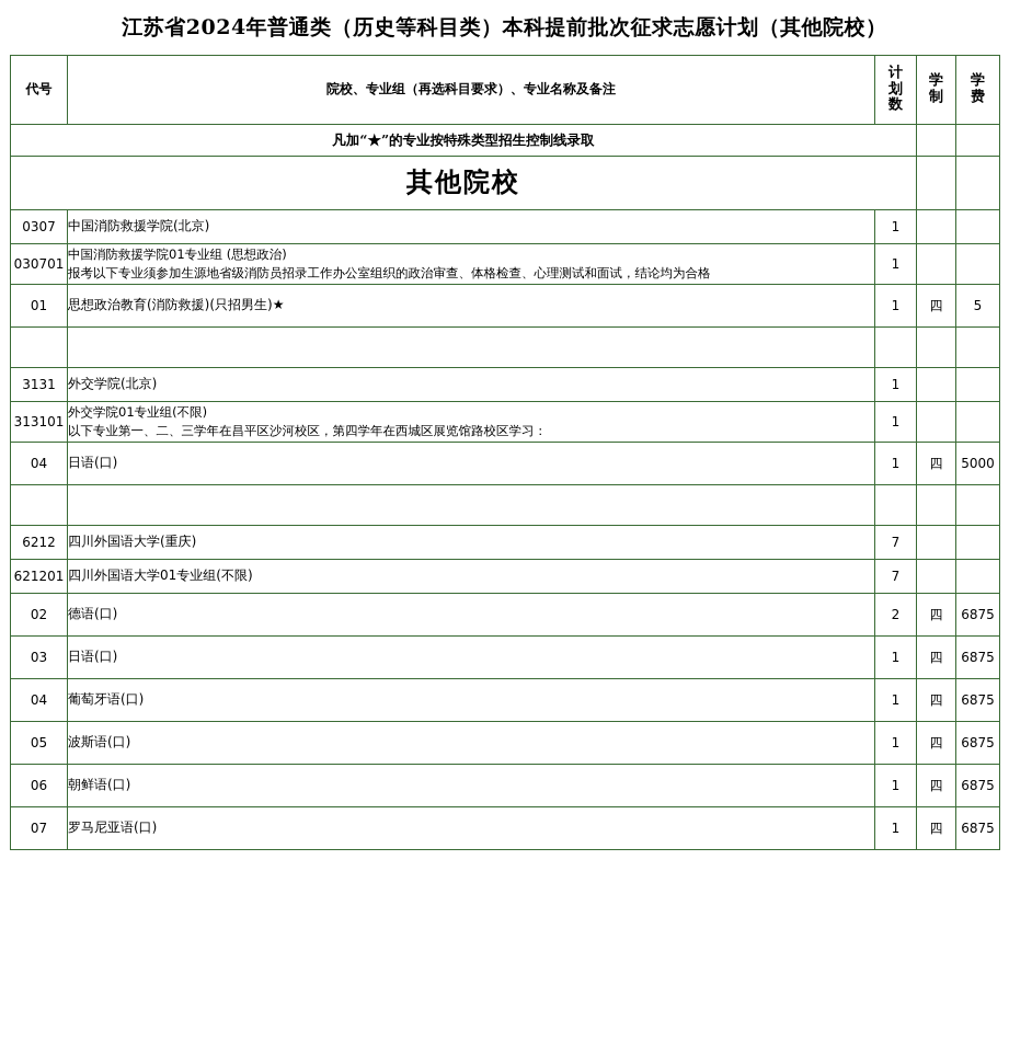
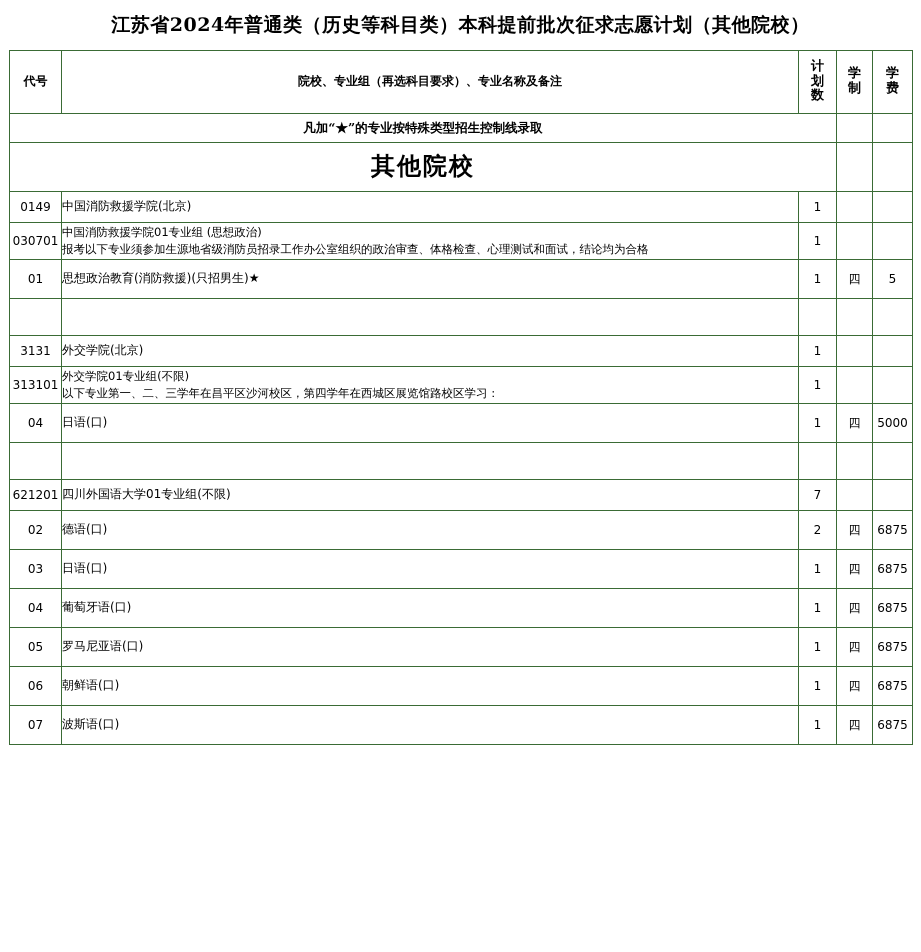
  江苏省2024年普通类（历史等科目类）本科提前批次征求志愿计划（其他院校）
  代号	院校、专业组（再选科目要求）、专业名称及备注	计 划 数	学 制	学 费
  凡加“★”的专业按特殊类型招生控制线录取
  其他院校
- 0307	中国消防救援学院(北京)	1
+ 0149	中国消防救援学院(北京)	1
  030701	中国消防救援学院01专业组 (思想政治) 报考以下专业须参加生源地省级消防员招录工作办公室组织的政治审查、体格检查、心理测试和面试，结论均为合格	1
  01	思想政治教育(消防救援)(只招男生)★	1	四	5
  3131	外交学院(北京)	1
  313101	外交学院01专业组(不限) 以下专业第一、二、三学年在昌平区沙河校区，第四学年在西城区展览馆路校区学习：	1
  04	日语(口)	1	四	5000
- 6212	四川外国语大学(重庆)	7
  621201	四川外国语大学01专业组(不限)	7
  02	德语(口)	2	四	6875
  03	日语(口)	1	四	6875
  04	葡萄牙语(口)	1	四	6875
- 05	波斯语(口)	1	四	6875
+ 05	罗马尼亚语(口)	1	四	6875
  06	朝鲜语(口)	1	四	6875
- 07	罗马尼亚语(口)	1	四	6875
+ 07	波斯语(口)	1	四	6875
